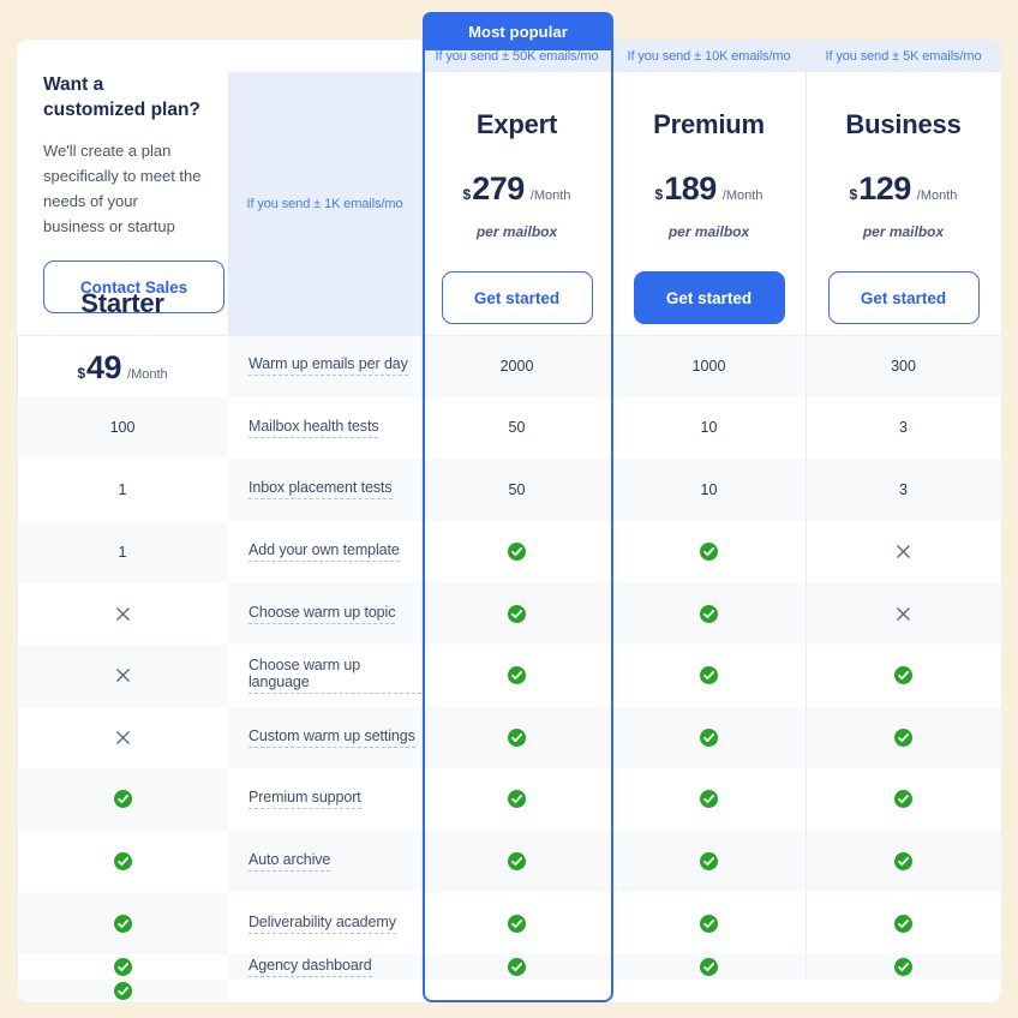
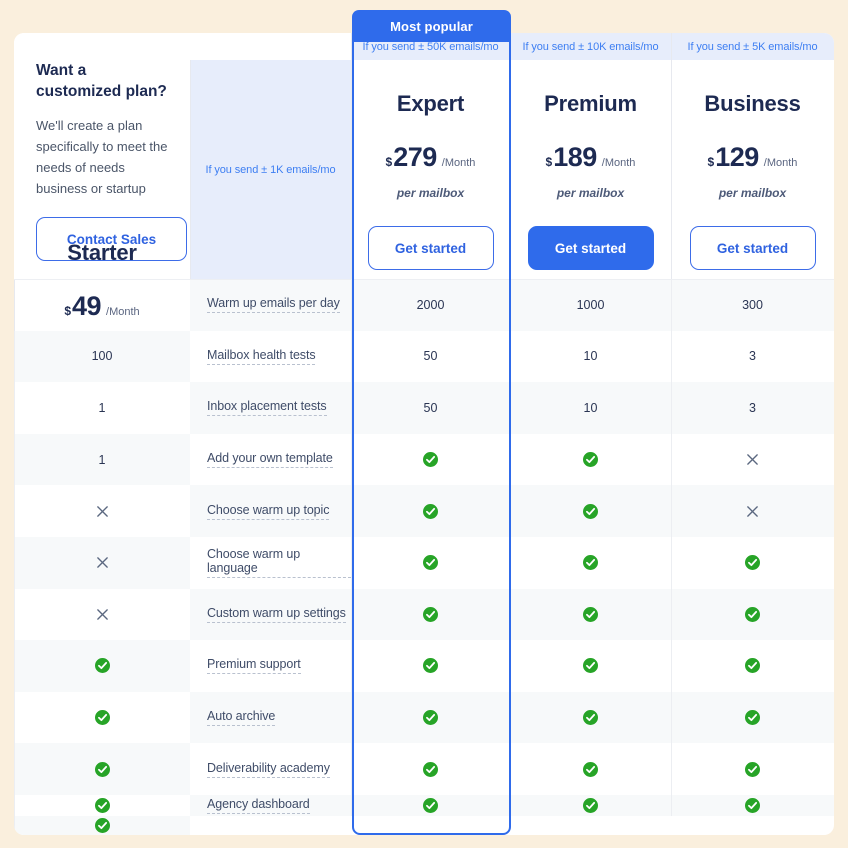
  Most popular
  If you send ± 50K emails/mo
  If you send ± 10K emails/mo
  If you send ± 5K emails/mo
  If you send ± 1K emails/mo
  Want a customized plan?
- We'll create a plan specifically to meet the needs of your business or startup
+ We'll create a plan specifically to meet the needs of needs business or startup
  Contact Sales
  Expert
  $
  279
  /Month
  per mailbox
  Get started
  Premium
  $
  189
  /Month
  per mailbox
  Get started
  Business
  $
  129
  /Month
  per mailbox
  Get started
  Starter
  $
  49
  /Month
  Warm up emails per day
  2000
  1000
  300
  100
  Mailbox health tests
  50
  10
  3
  1
  Inbox placement tests
  50
  10
  3
  1
  Add your own template
  Choose warm up topic
  Choose warm up language
  Custom warm up settings
  Premium support
  Auto archive
  Deliverability academy
  Agency dashboard
